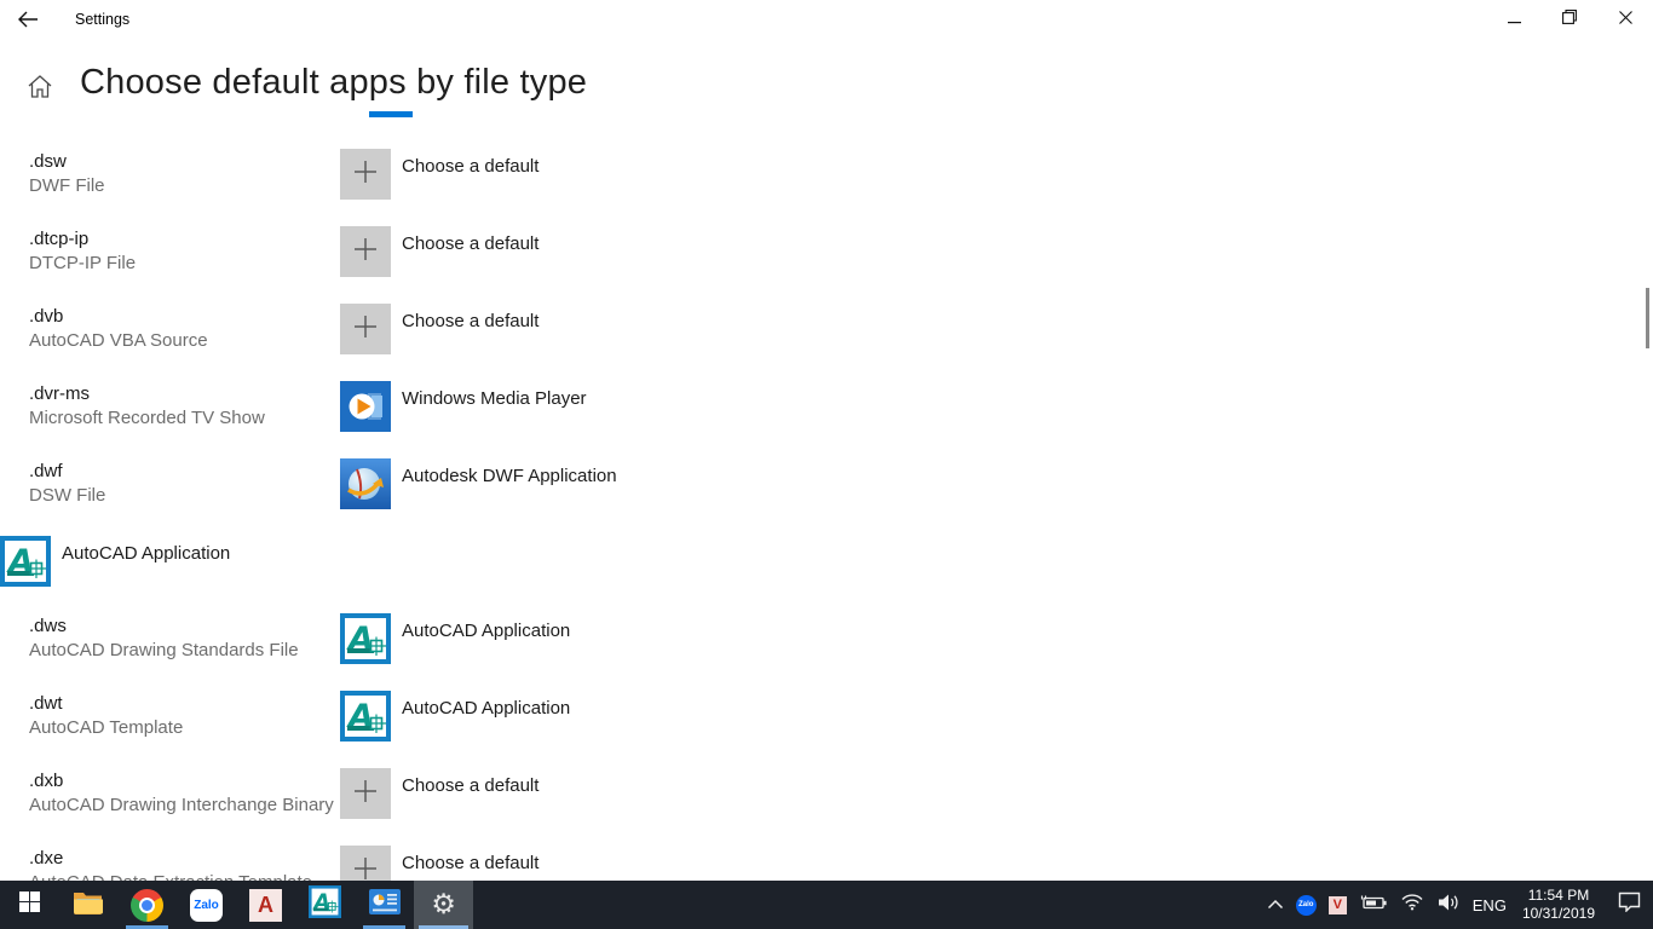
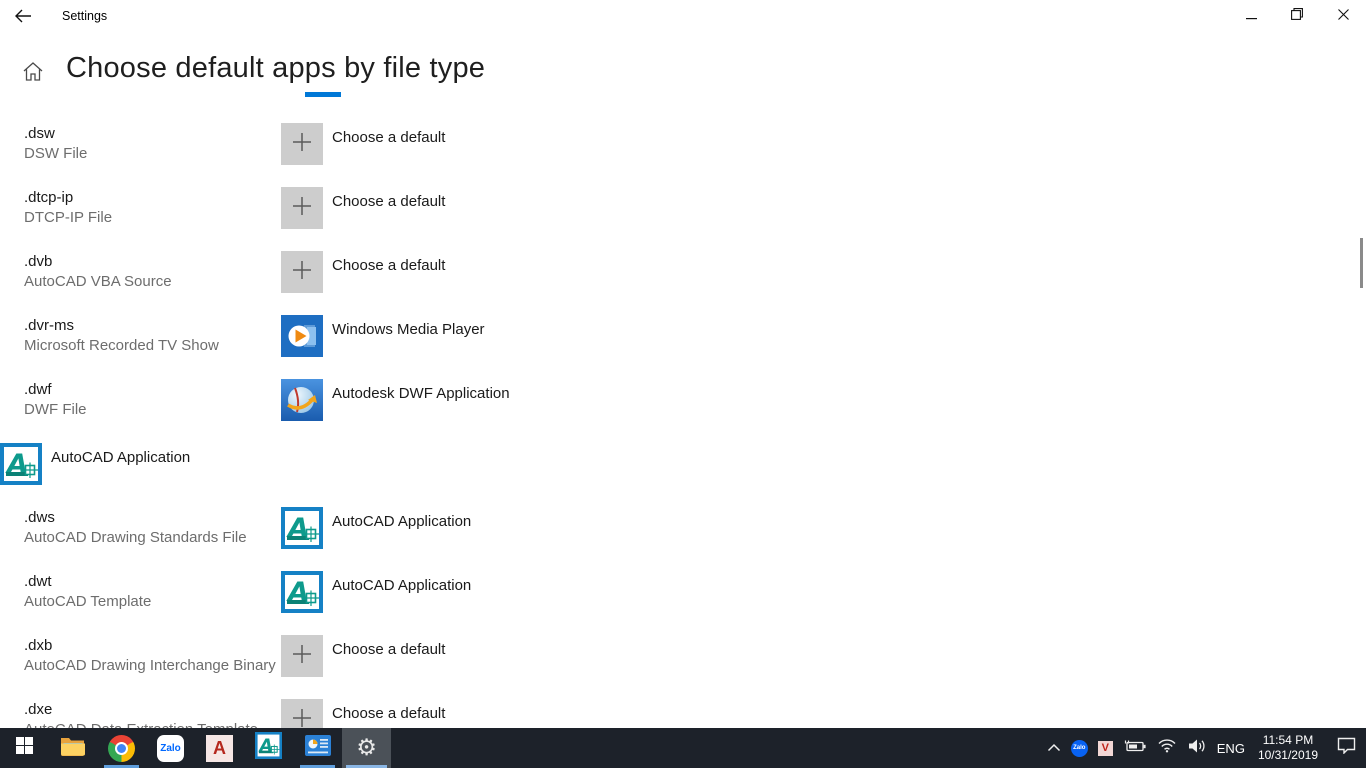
  Settings
  Choose default apps by file type
  .dsw
- DWF File
+ DSW File
  Choose a default
  .dtcp-ip
  DTCP-IP File
  Choose a default
  .dvb
  AutoCAD VBA Source
  Choose a default
  .dvr-ms
  Microsoft Recorded TV Show
  Windows Media Player
  .dwf
- DSW File
+ DWF File
  Autodesk DWF Application
  A
  AutoCAD Application
  .dws
  AutoCAD Drawing Standards File
  A
  AutoCAD Application
  .dwt
  AutoCAD Template
  A
  AutoCAD Application
  .dxb
  AutoCAD Drawing Interchange Binary
  Choose a default
  .dxe
  Choose a default
  Zalo
  A
  A
  ⚙
  V
  ENG
  11:54 PM
  10/31/2019
